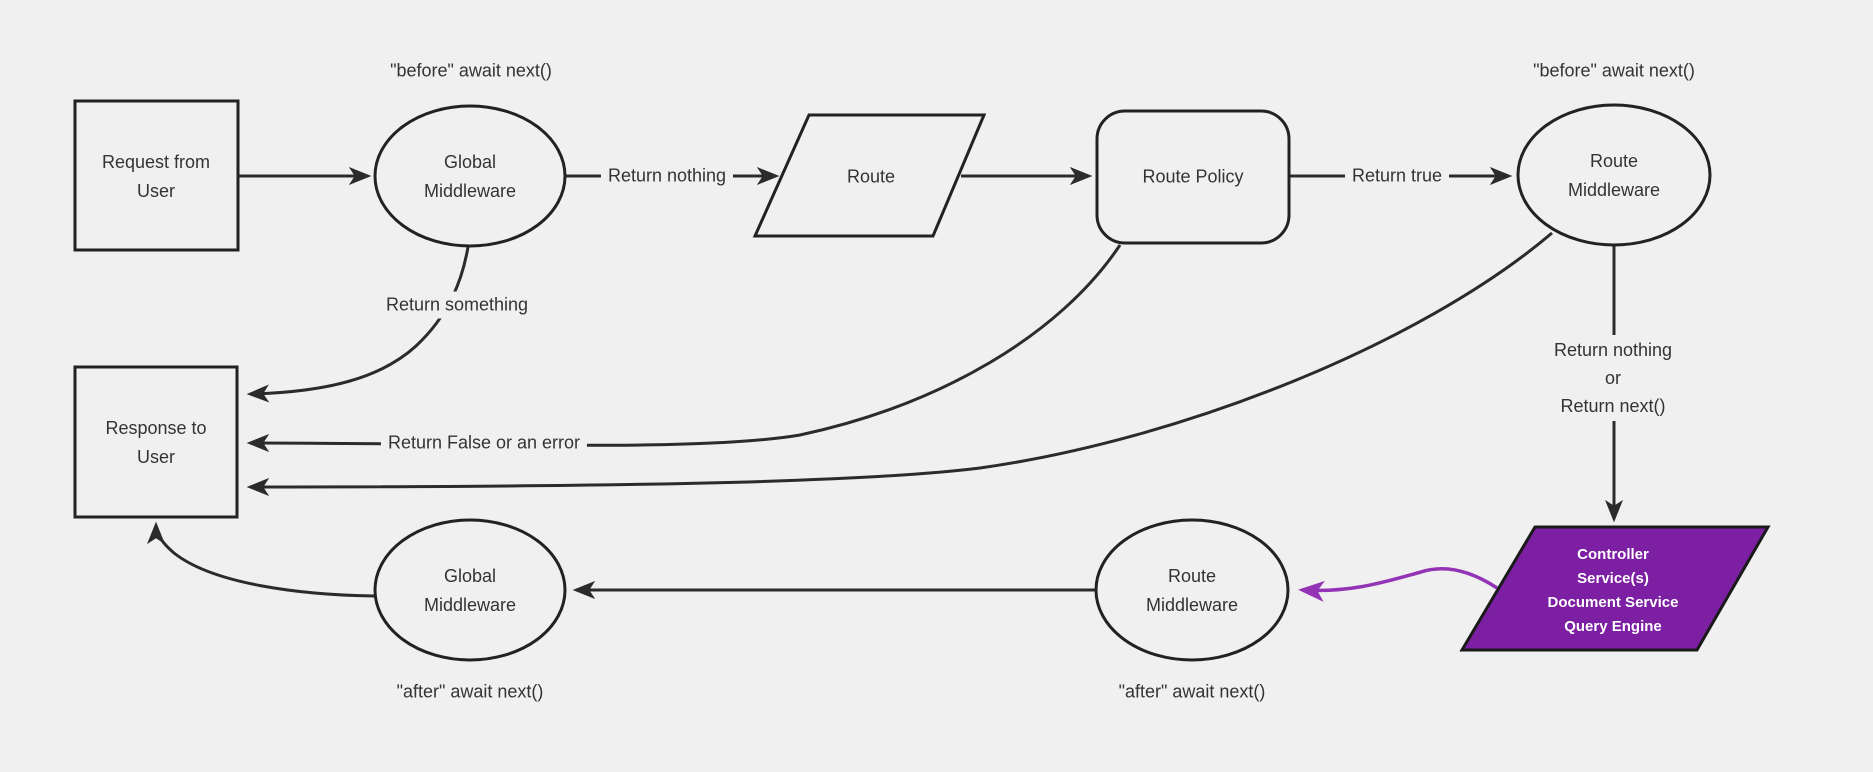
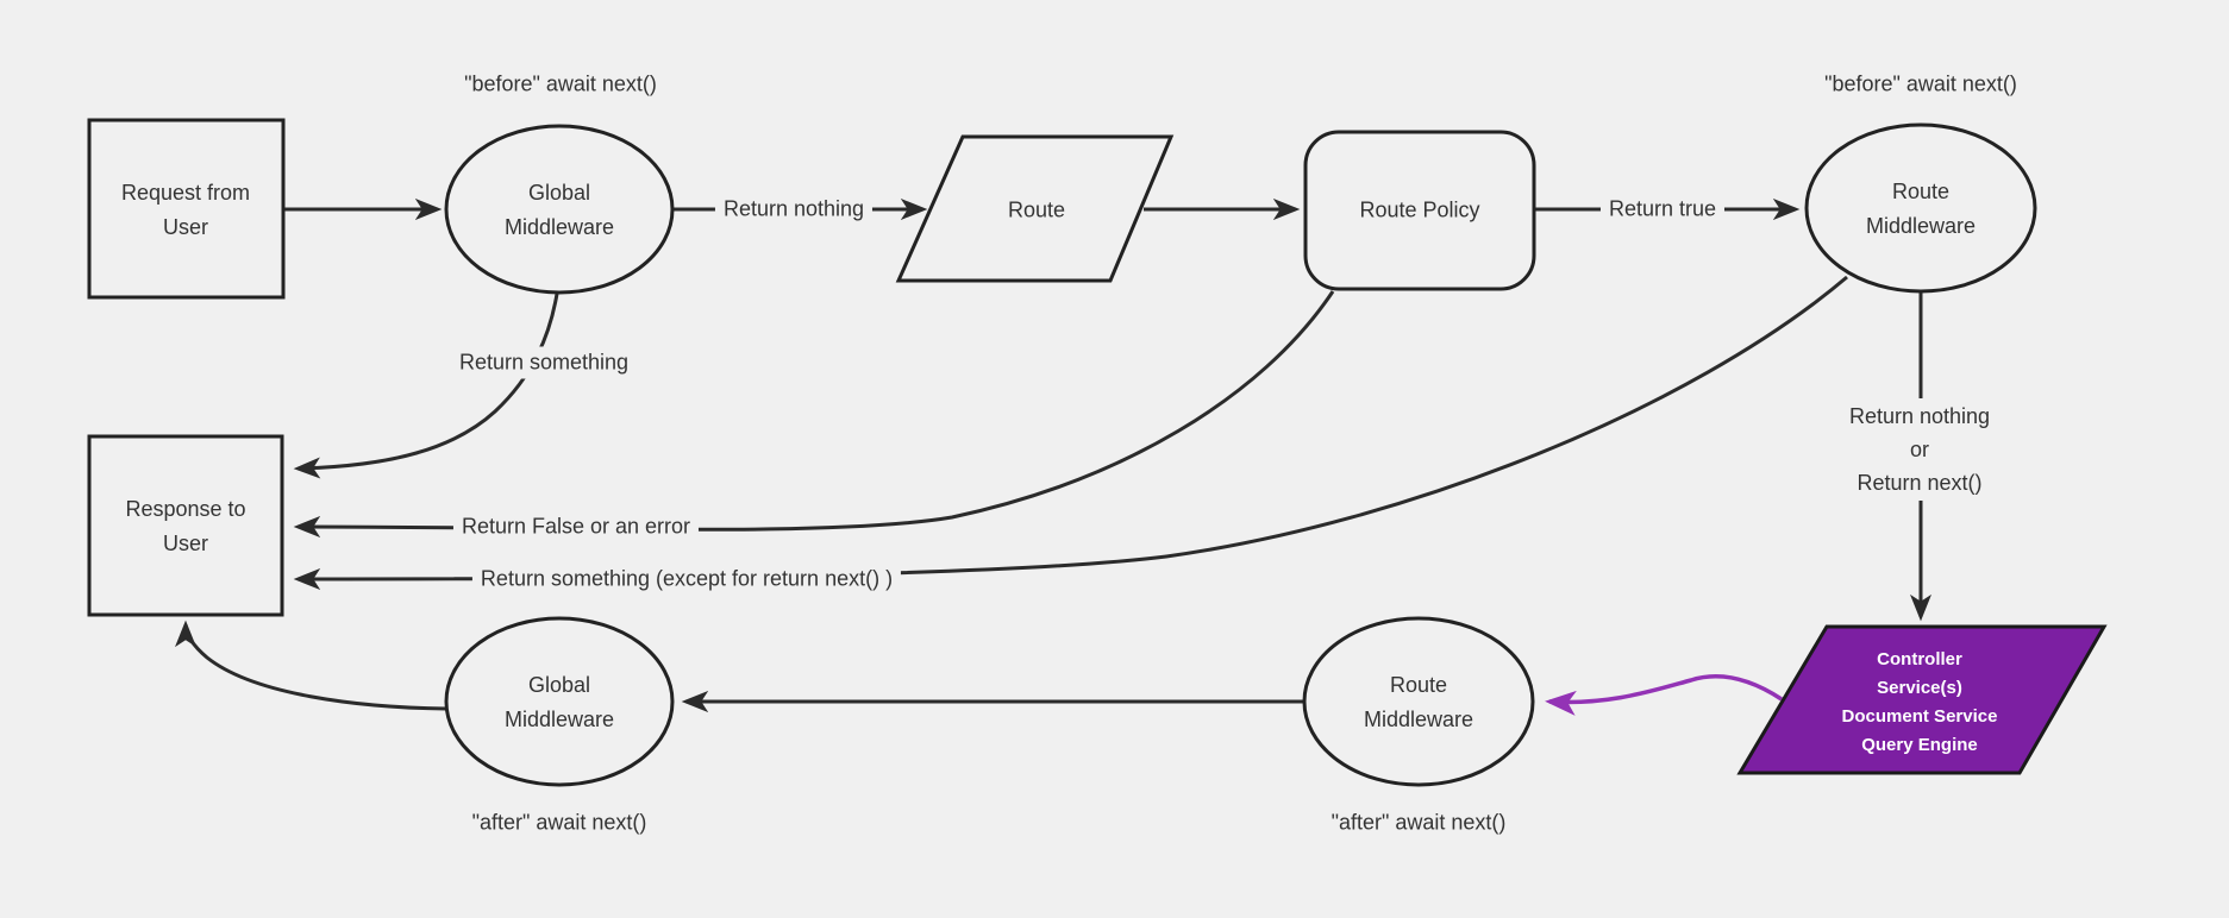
  Request from
  User
  Global
  Middleware
  Route
  Route Policy
  Route
  Middleware
  Response to
  User
  Global
  Middleware
  Route
  Middleware
  Controller
  Service(s)
  Document Service
  Query Engine
  "before" await next()
  "before" await next()
  "after" await next()
  "after" await next()
  Return nothing
  Return true
  Return something
  Return False or an error
+ Return something (except for return next() )
  Return nothing
  or
  Return next()
